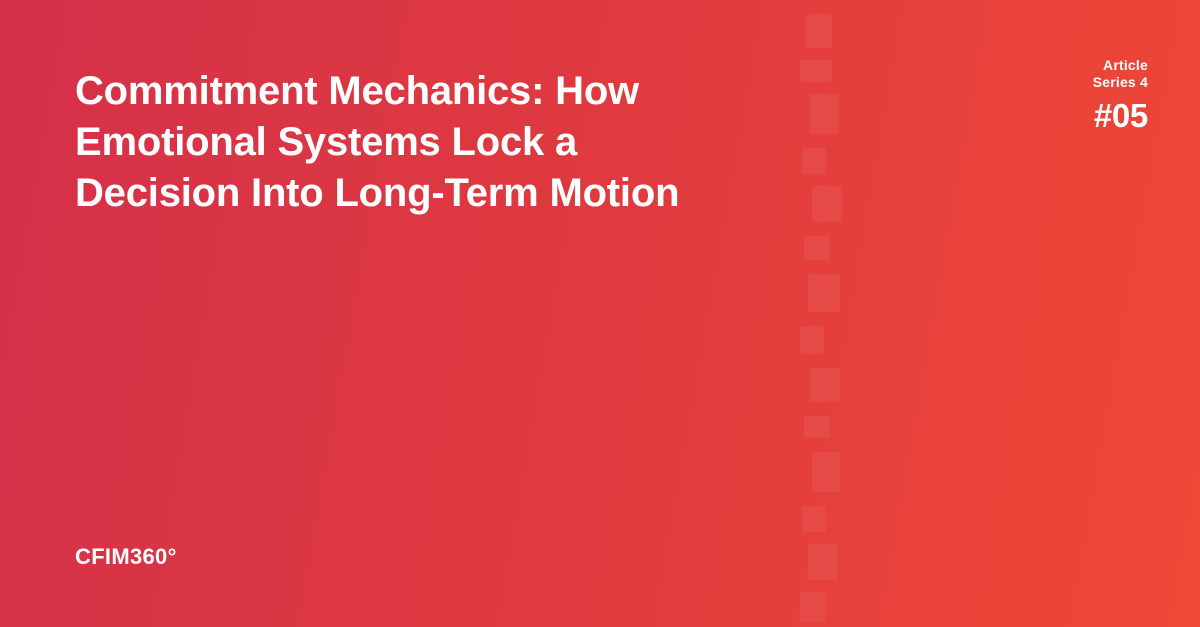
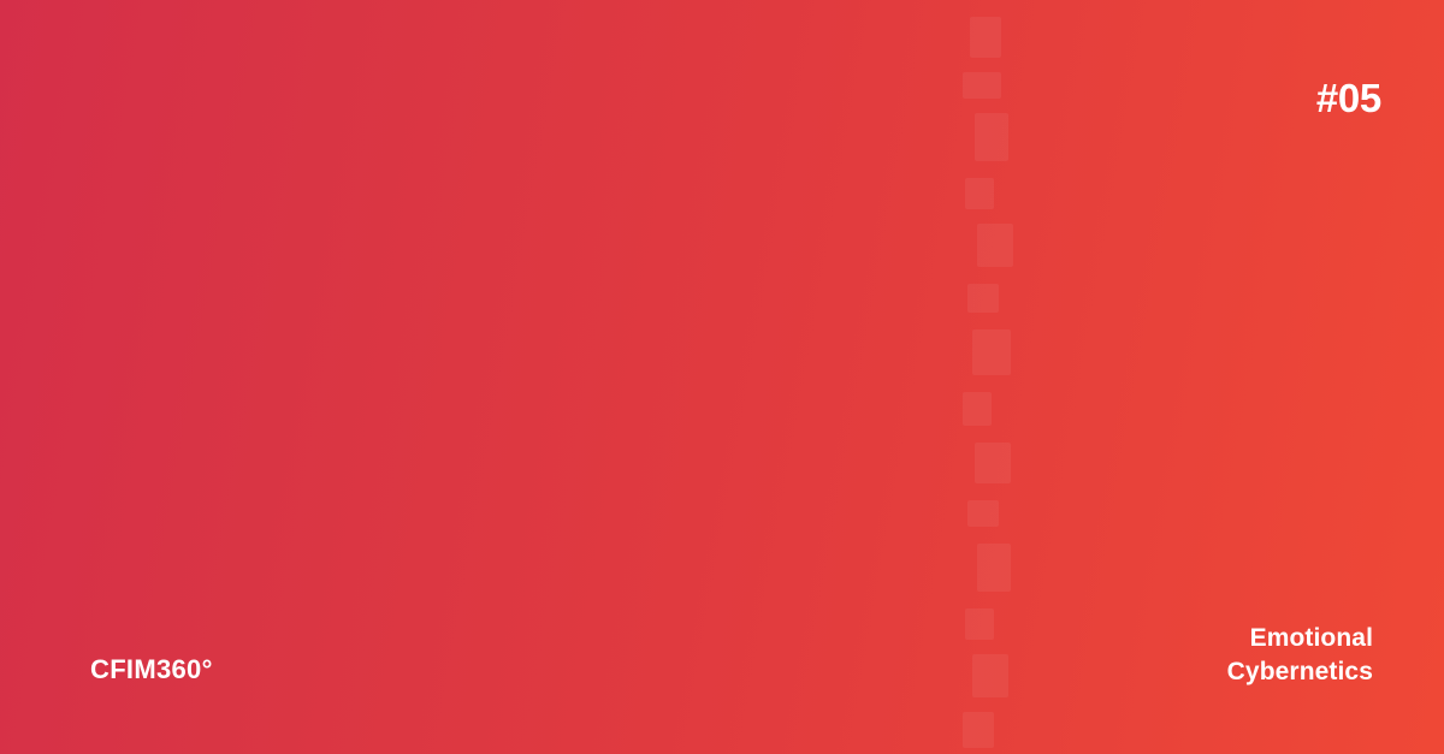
- Commitment Mechanics: How Emotional Systems Lock a Decision Into Long-Term Motion
- Article
- Series 4
  #05
  CFIM360°
+ Emotional
+ Cybernetics
